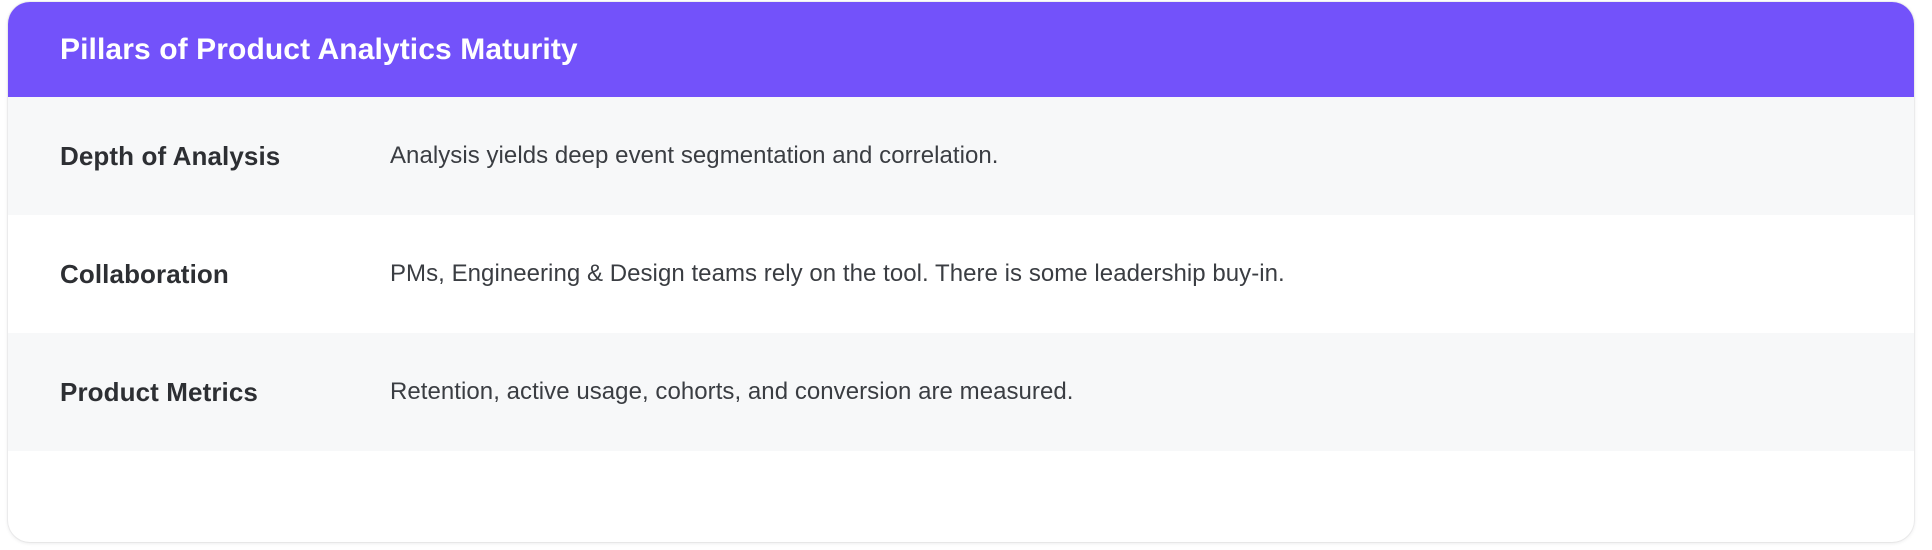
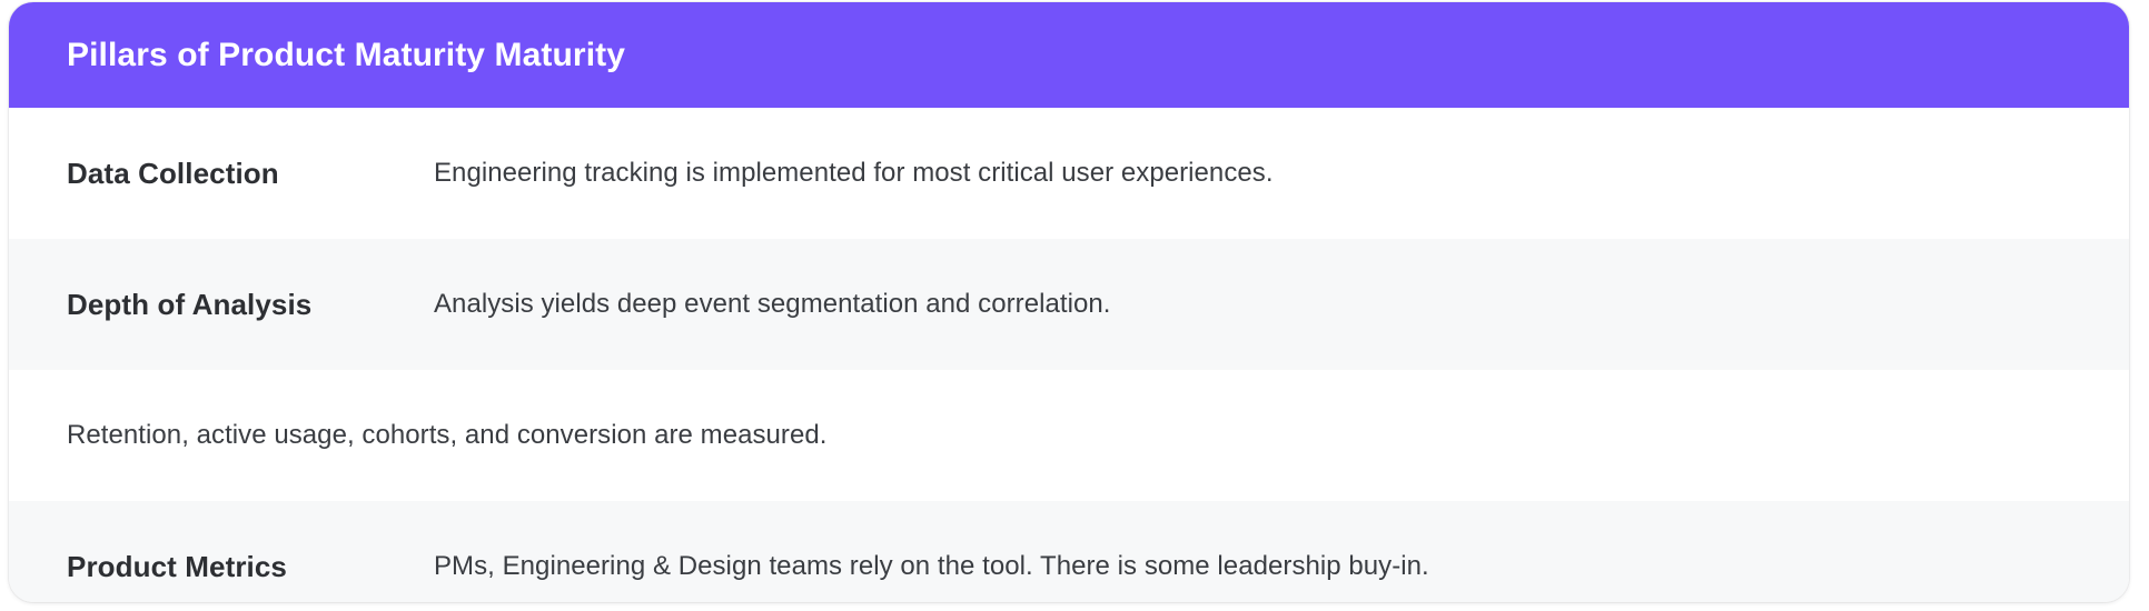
- Pillars of Product Analytics Maturity
+ Pillars of Product Maturity Maturity
+ Data Collection
+ Engineering tracking is implemented for most critical user experiences.
  Depth of Analysis
  Analysis yields deep event segmentation and correlation.
- Collaboration
- PMs, Engineering & Design teams rely on the tool. There is some leadership buy-in.
+ Retention, active usage, cohorts, and conversion are measured.
  Product Metrics
- Retention, active usage, cohorts, and conversion are measured.
+ PMs, Engineering & Design teams rely on the tool. There is some leadership buy-in.
